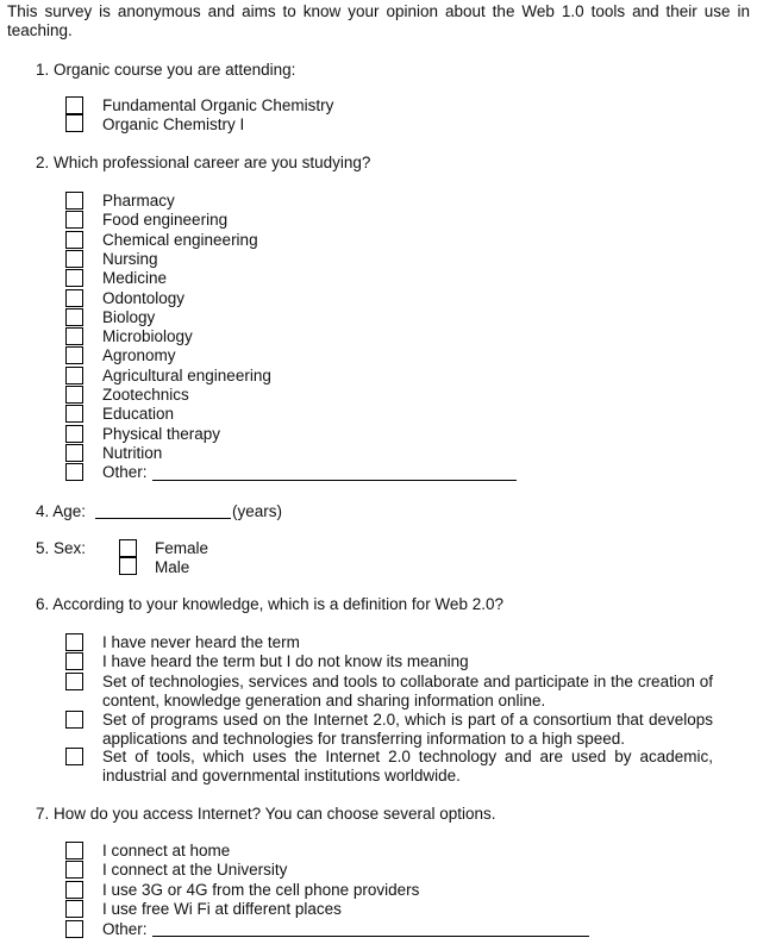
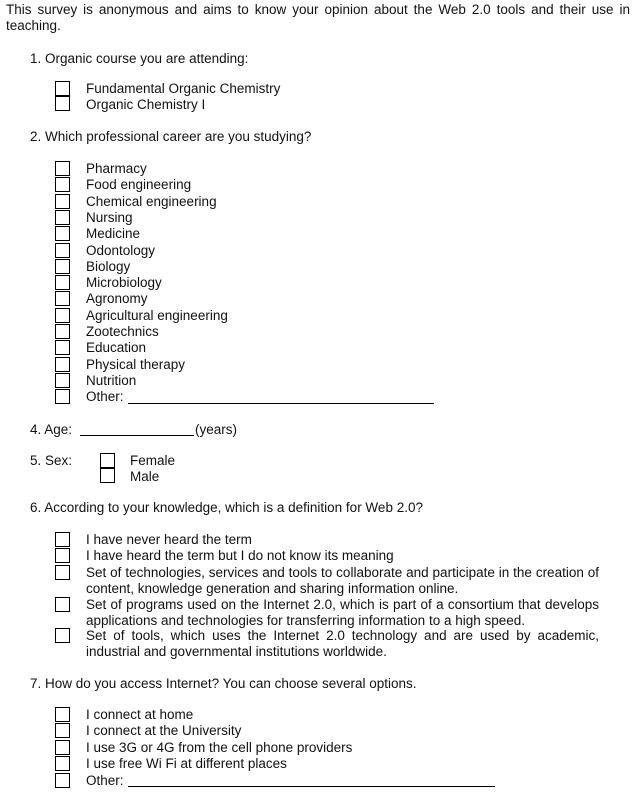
- This survey is anonymous and aims to know your opinion about the Web 1.0 tools and their use in teaching.
+ This survey is anonymous and aims to know your opinion about the Web 2.0 tools and their use in teaching.
  1. Organic course you are attending:
  Fundamental Organic Chemistry
  Organic Chemistry I
  2. Which professional career are you studying?
  Pharmacy
  Food engineering
  Chemical engineering
  Nursing
  Medicine
  Odontology
  Biology
  Microbiology
  Agronomy
  Agricultural engineering
  Zootechnics
  Education
  Physical therapy
  Nutrition
  Other:
  4. Age:
  (years)
  5. Sex:
  Female
  Male
  6. According to your knowledge, which is a definition for Web 2.0?
  I have never heard the term
  I have heard the term but I do not know its meaning
  Set of technologies, services and tools to collaborate and participate in the creation of content, knowledge generation and sharing information online.
  Set of programs used on the Internet 2.0, which is part of a consortium that develops applications and technologies for transferring information to a high speed.
  Set of tools, which uses the Internet 2.0 technology and are used by academic, industrial and governmental institutions worldwide.
  7. How do you access Internet? You can choose several options.
  I connect at home
  I connect at the University
  I use 3G or 4G from the cell phone providers
  I use free Wi Fi at different places
  Other:
